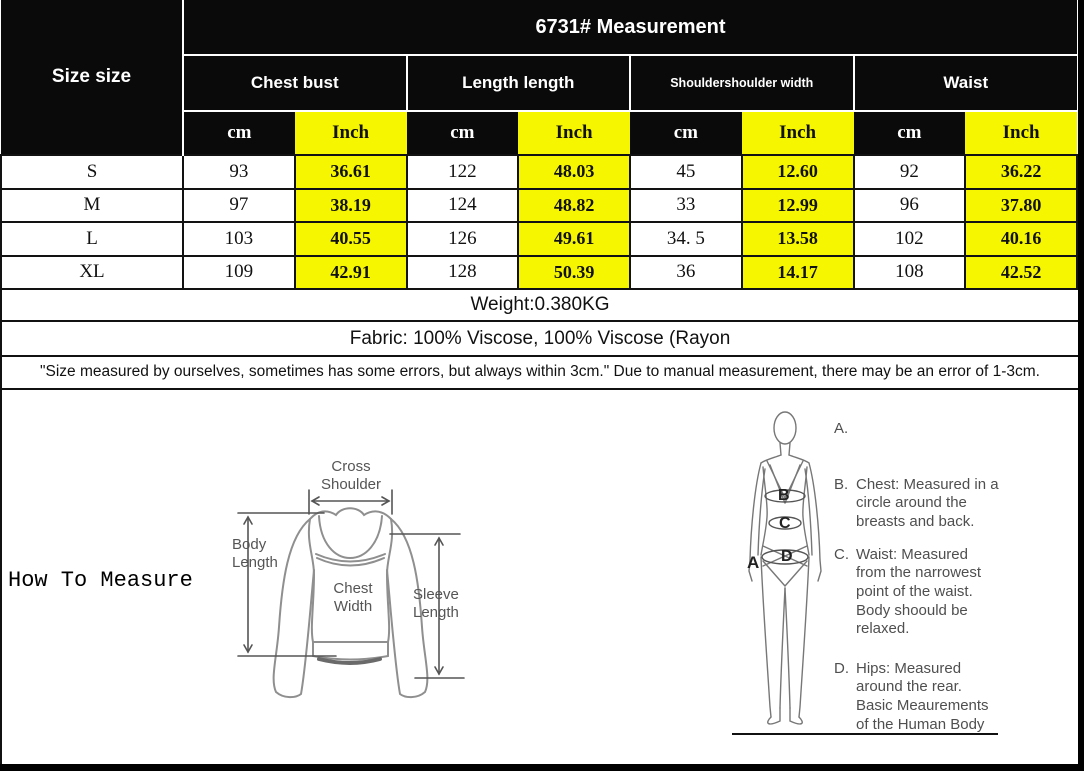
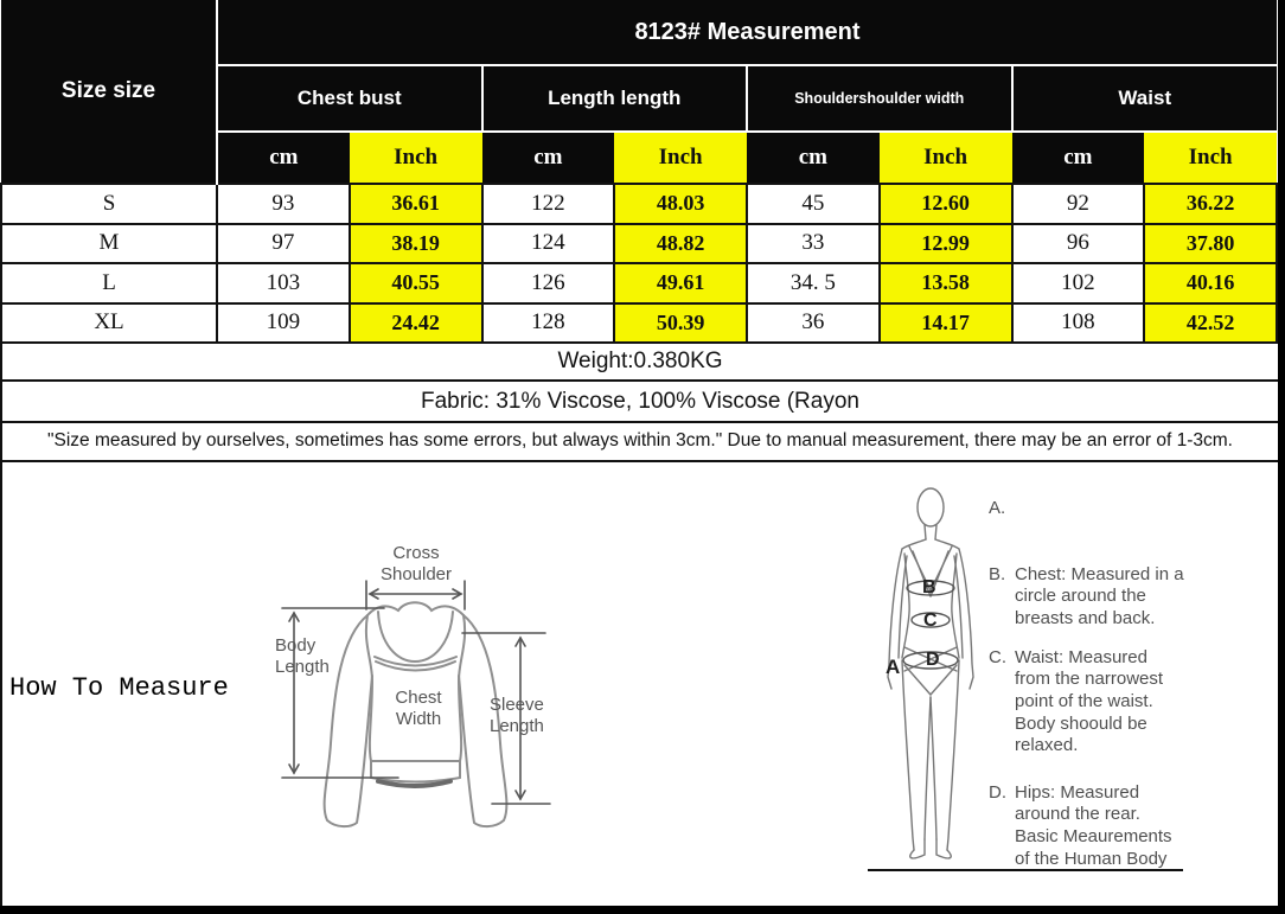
- Size size	6731# Measurement
+ Size size	8123# Measurement
  Chest bust	Length length	Shouldershoulder width	Waist
  cm	Inch	cm	Inch	cm	Inch	cm	Inch
  S	93	36.61	122	48.03	45	12.60	92	36.22
  M	97	38.19	124	48.82	33	12.99	96	37.80
  L	103	40.55	126	49.61	34. 5	13.58	102	40.16
- XL	109	42.91	128	50.39	36	14.17	108	42.52
+ XL	109	24.42	128	50.39	36	14.17	108	42.52
  Weight:0.380KG
- Fabric: 100% Viscose, 100% Viscose (Rayon
+ Fabric: 31% Viscose, 100% Viscose (Rayon
  "Size measured by ourselves, sometimes has some errors, but always within 3cm." Due to manual measurement, there may be an error of 1-3cm.
  How To Measure
  Cross
  Shoulder
  Body
  Length
  Chest
  Width
  Sleeve
  Length
  A
  B
  C
  D
  A.
  B.
  Chest: Measured in a
  circle around the
  breasts and back.
  C.
  Waist: Measured
  from the narrowest
  point of the waist.
  Body shoould be
  relaxed.
  D.
  Hips: Measured
  around the rear.
  Basic Meaurements
  of the Human Body
